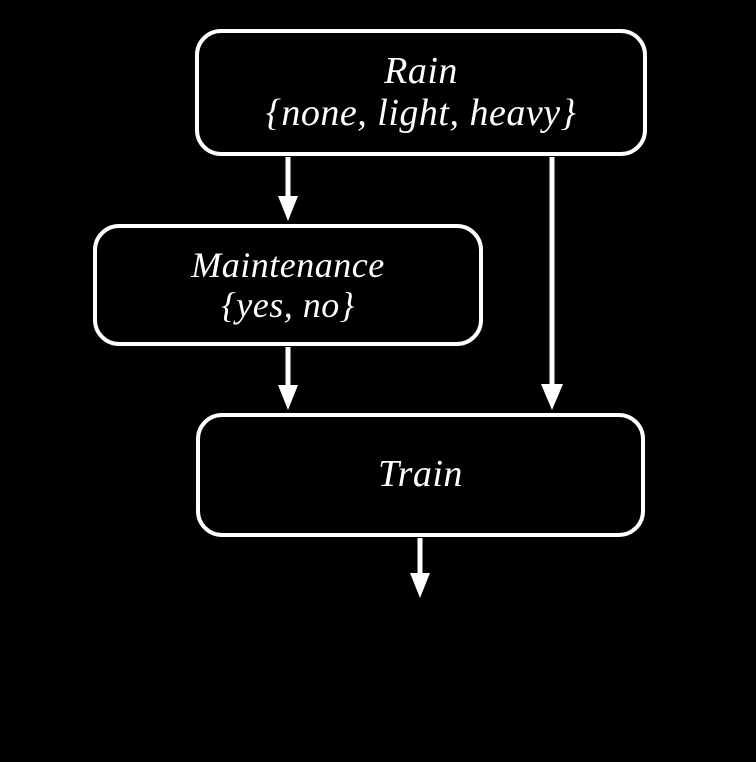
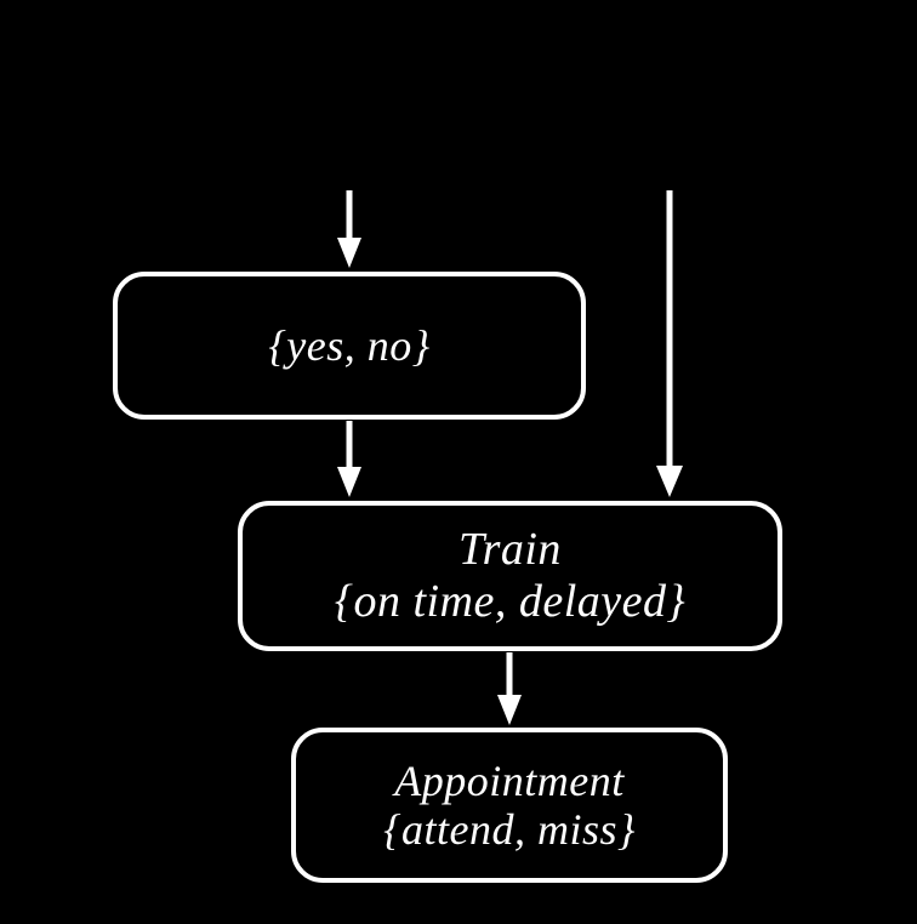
- Rain
- {none, light, heavy}
- Maintenance
  {yes, no}
  Train
+ {on time, delayed}
+ Appointment
+ {attend, miss}
